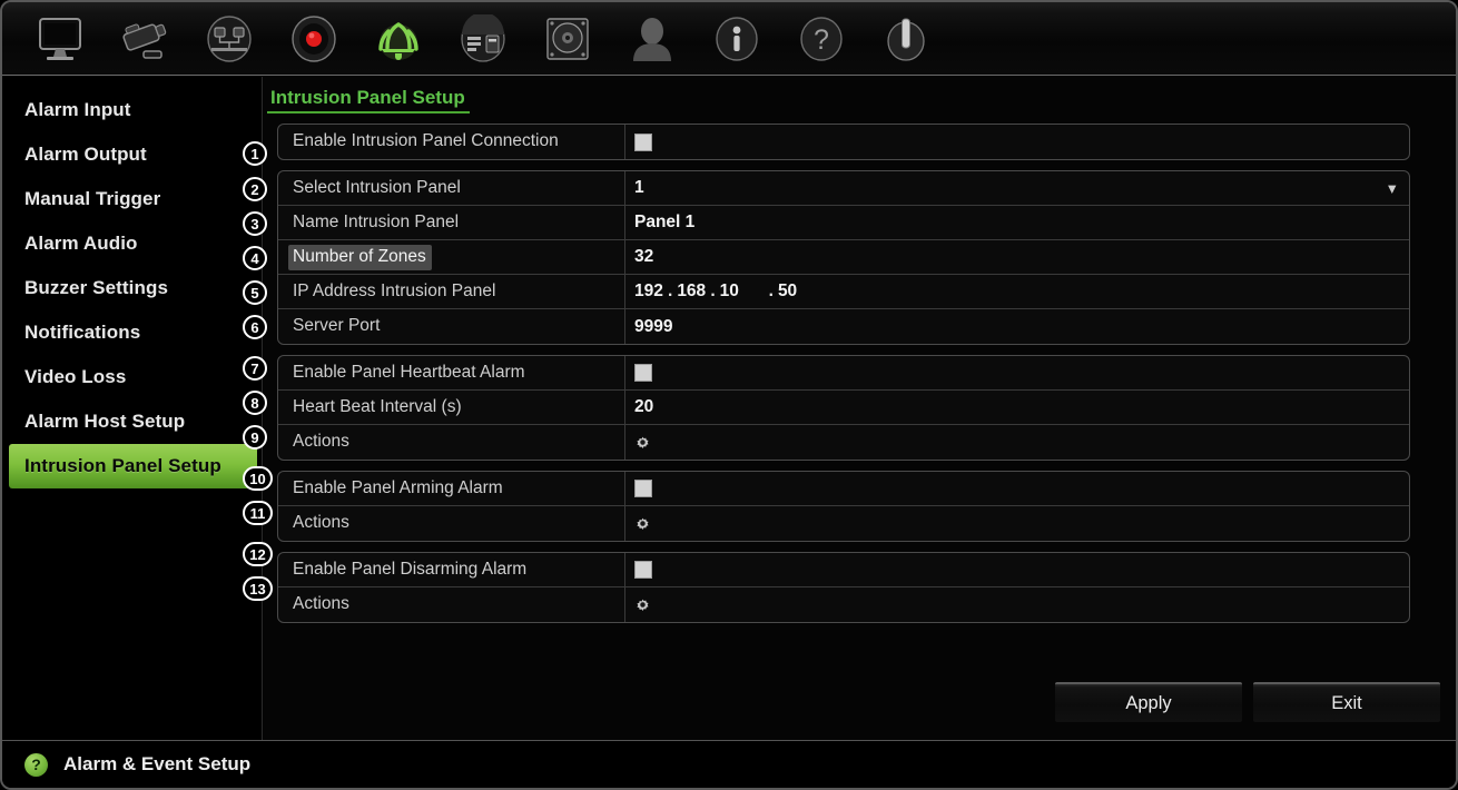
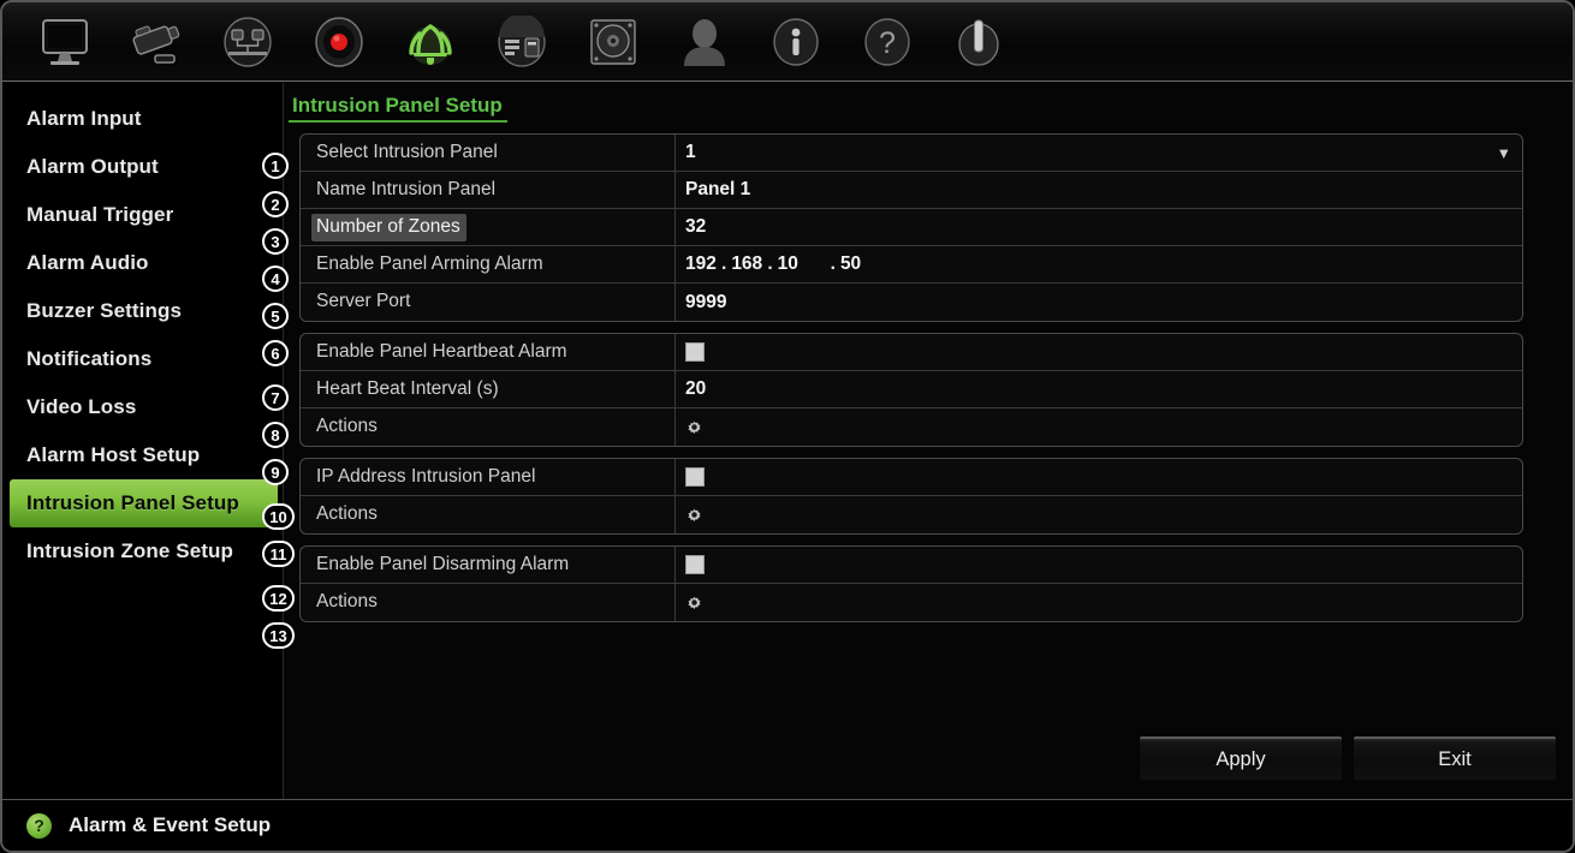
  ?
  Alarm Input
  Alarm Output
  Manual Trigger
  Alarm Audio
  Buzzer Settings
  Notifications
  Video Loss
  Alarm Host Setup
  Intrusion Panel Setup
+ Intrusion Zone Setup
  Intrusion Panel Setup
  1
  2
  3
  4
  5
  6
  7
  8
  9
  10
  11
  12
  13
- Enable Intrusion Panel Connection
  Select Intrusion Panel
  1
  ▾
  Name Intrusion Panel
  Panel 1
  Number of Zones
  32
- IP Address Intrusion Panel
+ Enable Panel Arming Alarm
  192
  .
  168
  .
  10
  .
  50
  Server Port
  9999
  Enable Panel Heartbeat Alarm
  Heart Beat Interval (s)
  20
  Actions
- Enable Panel Arming Alarm
+ IP Address Intrusion Panel
  Actions
  Enable Panel Disarming Alarm
  Actions
  Apply
  Exit
  ?
  Alarm & Event Setup
